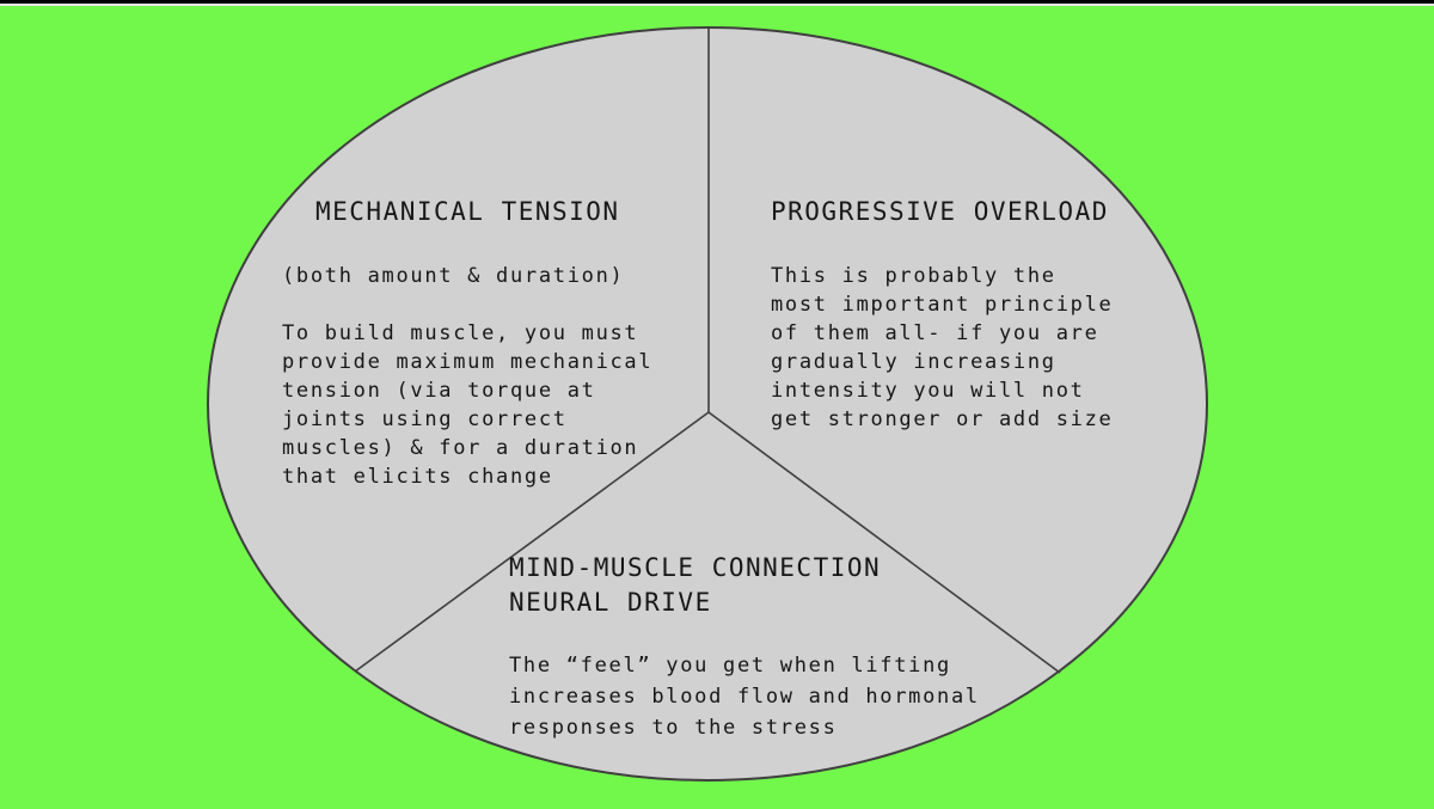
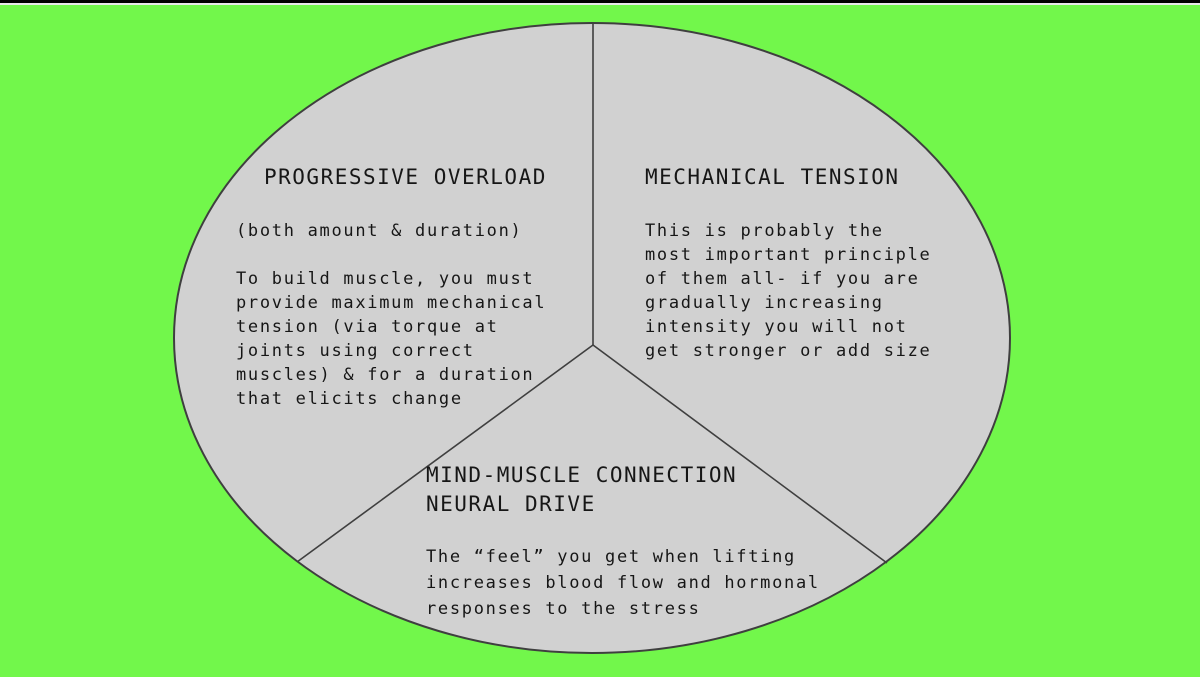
- MECHANICAL TENSION
+ PROGRESSIVE OVERLOAD
  (both amount & duration)
  To build muscle, you must
  provide maximum mechanical
  tension (via torque at
  joints using correct
  muscles) & for a duration
  that elicits change
- PROGRESSIVE OVERLOAD
+ MECHANICAL TENSION
  This is probably the
  most important principle
  of them all- if you are
  gradually increasing
  intensity you will not
  get stronger or add size
  MIND-MUSCLE CONNECTION
  NEURAL DRIVE
  The “feel” you get when lifting
  increases blood flow and hormonal
  responses to the stress
